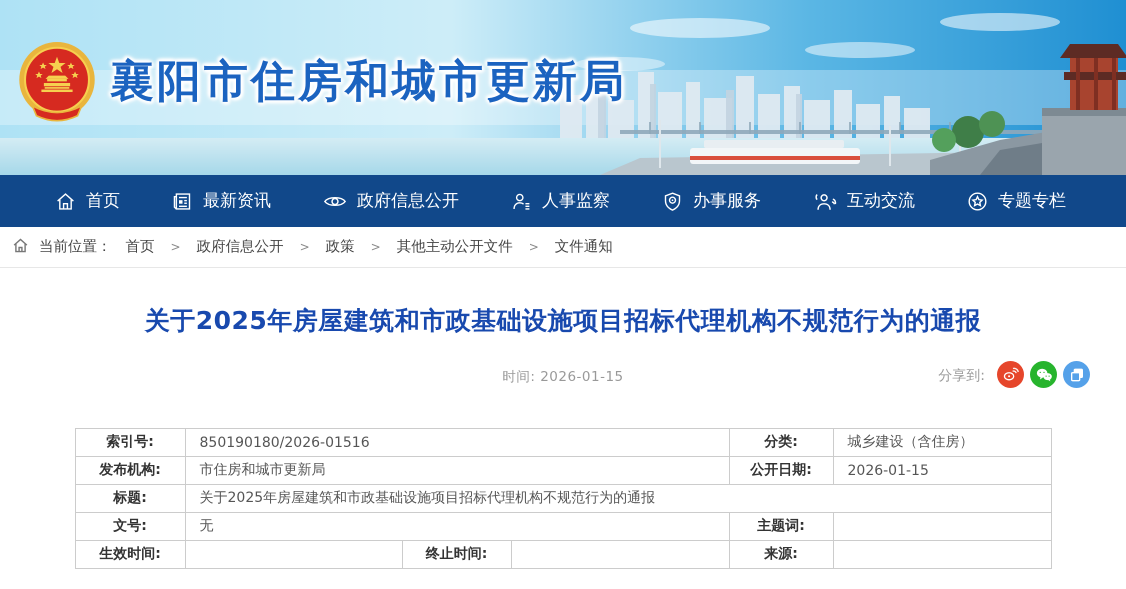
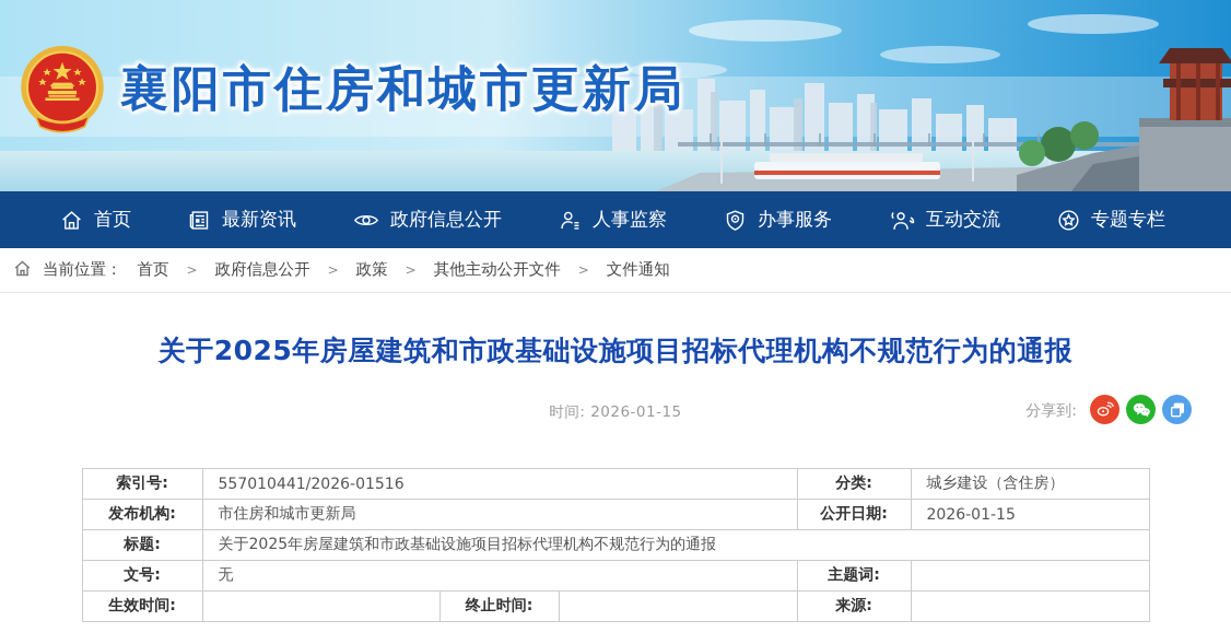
  襄阳市住房和城市更新局
  首页
  最新资讯
  政府信息公开
  人事监察
  办事服务
  互动交流
  专题专栏
  当前位置：
  首页
  >
  政府信息公开
  >
  政策
  >
  其他主动公开文件
  >
  文件通知
  关于2025年房屋建筑和市政基础设施项目招标代理机构不规范行为的通报
  时间: 2026-01-15
  分享到:
- 索引号:	850190180/2026-01516	分类:	城乡建设（含住房）
+ 索引号:	557010441/2026-01516	分类:	城乡建设（含住房）
  发布机构:	市住房和城市更新局	公开日期:	2026-01-15
  标题:	关于2025年房屋建筑和市政基础设施项目招标代理机构不规范行为的通报
  文号:	无	主题词:
  生效时间:		终止时间:		来源:
